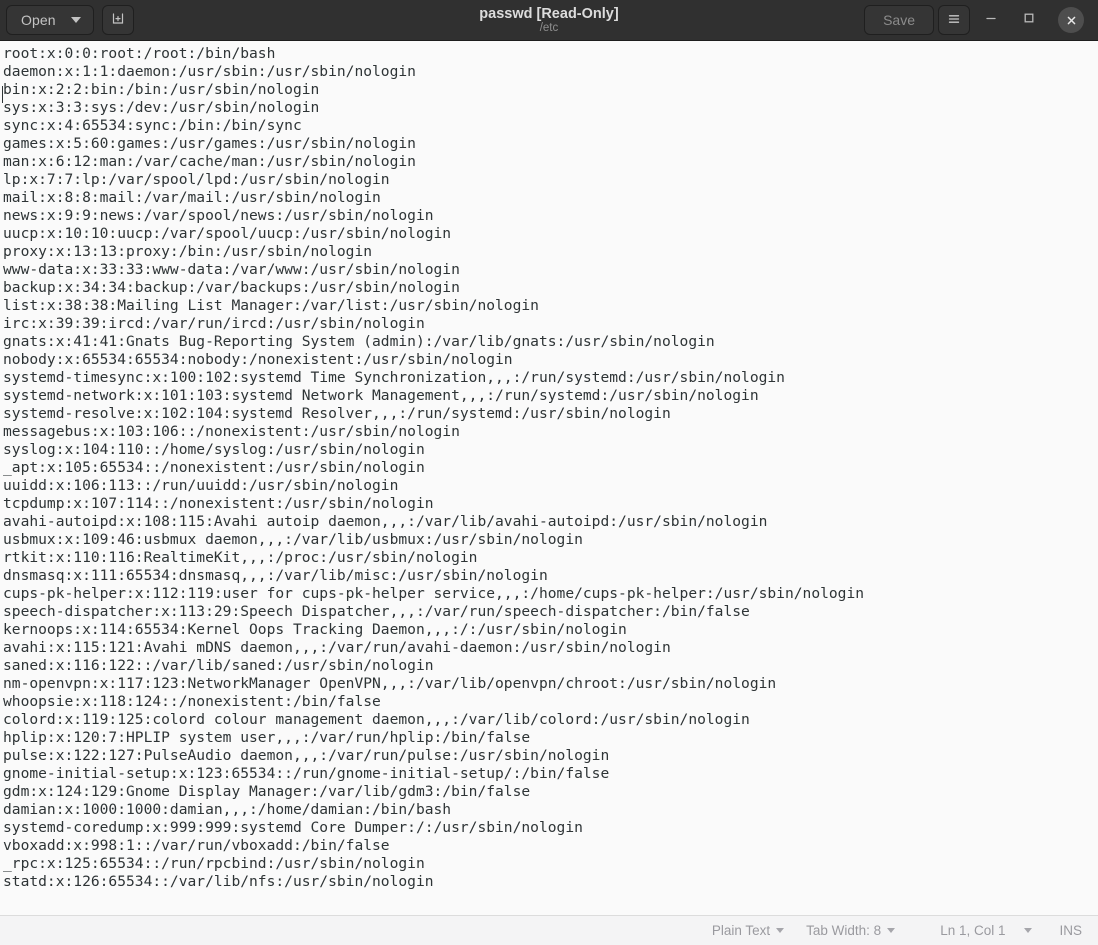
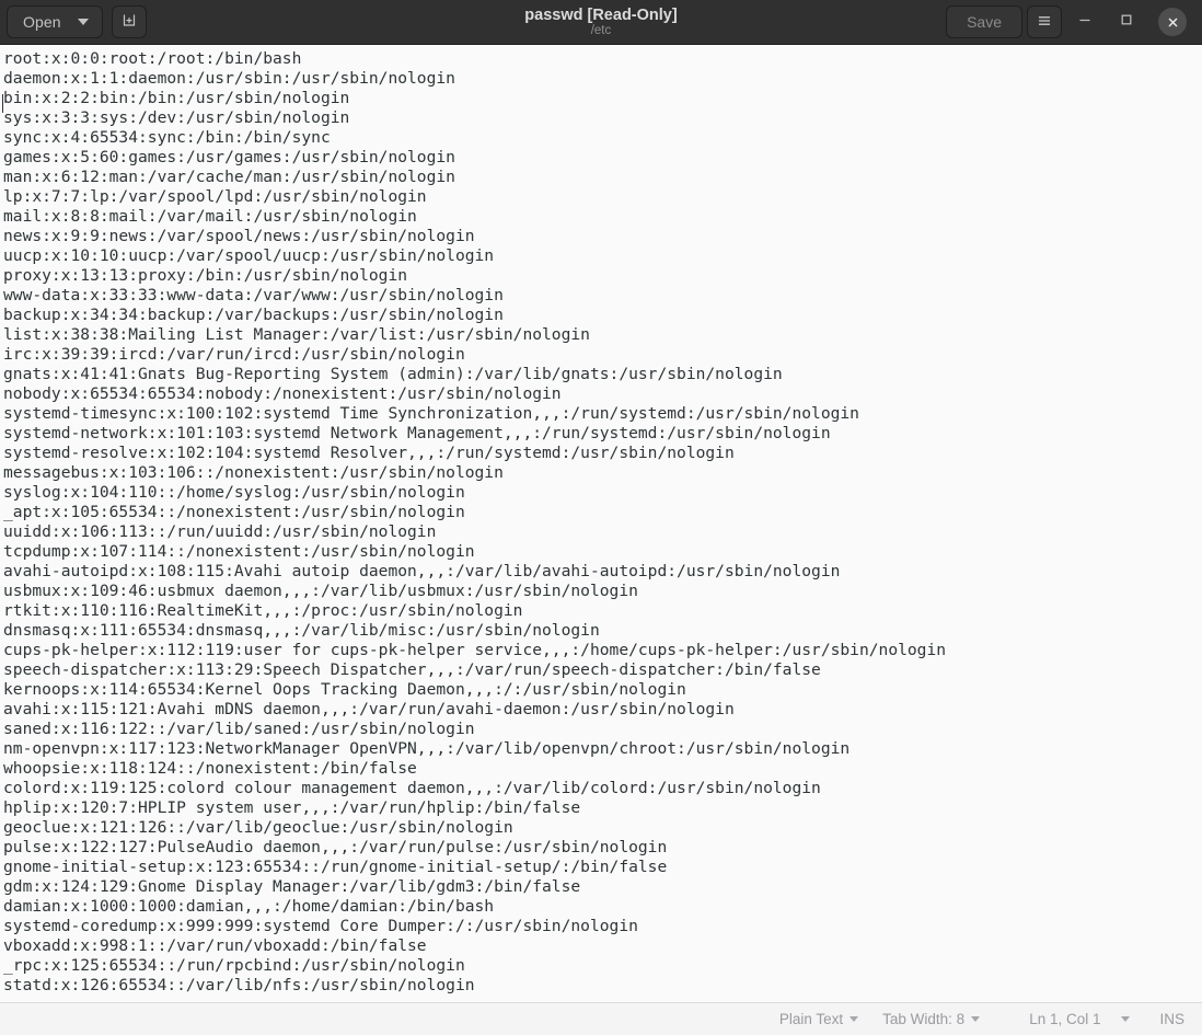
  Open
  passwd [Read-Only]
  /etc
  Save
  root:x:0:0:root:/root:/bin/bash
  daemon:x:1:1:daemon:/usr/sbin:/usr/sbin/nologin
  bin:x:2:2:bin:/bin:/usr/sbin/nologin
  sys:x:3:3:sys:/dev:/usr/sbin/nologin
  sync:x:4:65534:sync:/bin:/bin/sync
  games:x:5:60:games:/usr/games:/usr/sbin/nologin
  man:x:6:12:man:/var/cache/man:/usr/sbin/nologin
  lp:x:7:7:lp:/var/spool/lpd:/usr/sbin/nologin
  mail:x:8:8:mail:/var/mail:/usr/sbin/nologin
  news:x:9:9:news:/var/spool/news:/usr/sbin/nologin
  uucp:x:10:10:uucp:/var/spool/uucp:/usr/sbin/nologin
  proxy:x:13:13:proxy:/bin:/usr/sbin/nologin
  www-data:x:33:33:www-data:/var/www:/usr/sbin/nologin
  backup:x:34:34:backup:/var/backups:/usr/sbin/nologin
  list:x:38:38:Mailing List Manager:/var/list:/usr/sbin/nologin
  irc:x:39:39:ircd:/var/run/ircd:/usr/sbin/nologin
  gnats:x:41:41:Gnats Bug-Reporting System (admin):/var/lib/gnats:/usr/sbin/nologin
  nobody:x:65534:65534:nobody:/nonexistent:/usr/sbin/nologin
  systemd-timesync:x:100:102:systemd Time Synchronization,,,:/run/systemd:/usr/sbin/nologin
  systemd-network:x:101:103:systemd Network Management,,,:/run/systemd:/usr/sbin/nologin
  systemd-resolve:x:102:104:systemd Resolver,,,:/run/systemd:/usr/sbin/nologin
  messagebus:x:103:106::/nonexistent:/usr/sbin/nologin
  syslog:x:104:110::/home/syslog:/usr/sbin/nologin
  _apt:x:105:65534::/nonexistent:/usr/sbin/nologin
  uuidd:x:106:113::/run/uuidd:/usr/sbin/nologin
  tcpdump:x:107:114::/nonexistent:/usr/sbin/nologin
  avahi-autoipd:x:108:115:Avahi autoip daemon,,,:/var/lib/avahi-autoipd:/usr/sbin/nologin
  usbmux:x:109:46:usbmux daemon,,,:/var/lib/usbmux:/usr/sbin/nologin
  rtkit:x:110:116:RealtimeKit,,,:/proc:/usr/sbin/nologin
  dnsmasq:x:111:65534:dnsmasq,,,:/var/lib/misc:/usr/sbin/nologin
  cups-pk-helper:x:112:119:user for cups-pk-helper service,,,:/home/cups-pk-helper:/usr/sbin/nologin
  speech-dispatcher:x:113:29:Speech Dispatcher,,,:/var/run/speech-dispatcher:/bin/false
  kernoops:x:114:65534:Kernel Oops Tracking Daemon,,,:/:/usr/sbin/nologin
  avahi:x:115:121:Avahi mDNS daemon,,,:/var/run/avahi-daemon:/usr/sbin/nologin
  saned:x:116:122::/var/lib/saned:/usr/sbin/nologin
  nm-openvpn:x:117:123:NetworkManager OpenVPN,,,:/var/lib/openvpn/chroot:/usr/sbin/nologin
  whoopsie:x:118:124::/nonexistent:/bin/false
  colord:x:119:125:colord colour management daemon,,,:/var/lib/colord:/usr/sbin/nologin
  hplip:x:120:7:HPLIP system user,,,:/var/run/hplip:/bin/false
+ geoclue:x:121:126::/var/lib/geoclue:/usr/sbin/nologin
  pulse:x:122:127:PulseAudio daemon,,,:/var/run/pulse:/usr/sbin/nologin
  gnome-initial-setup:x:123:65534::/run/gnome-initial-setup/:/bin/false
  gdm:x:124:129:Gnome Display Manager:/var/lib/gdm3:/bin/false
  damian:x:1000:1000:damian,,,:/home/damian:/bin/bash
  systemd-coredump:x:999:999:systemd Core Dumper:/:/usr/sbin/nologin
  vboxadd:x:998:1::/var/run/vboxadd:/bin/false
  _rpc:x:125:65534::/run/rpcbind:/usr/sbin/nologin
  statd:x:126:65534::/var/lib/nfs:/usr/sbin/nologin
  Plain Text
  Tab Width: 8
  Ln 1, Col 1
  INS
